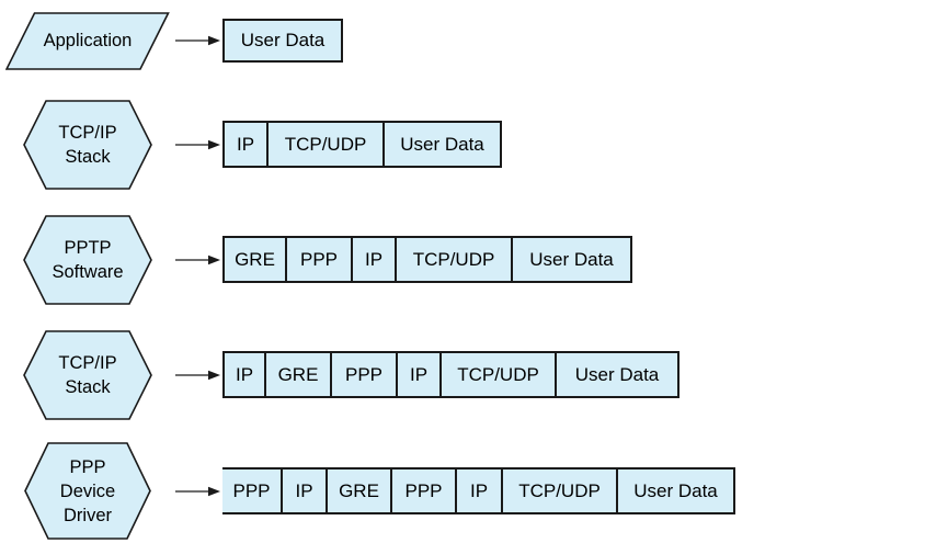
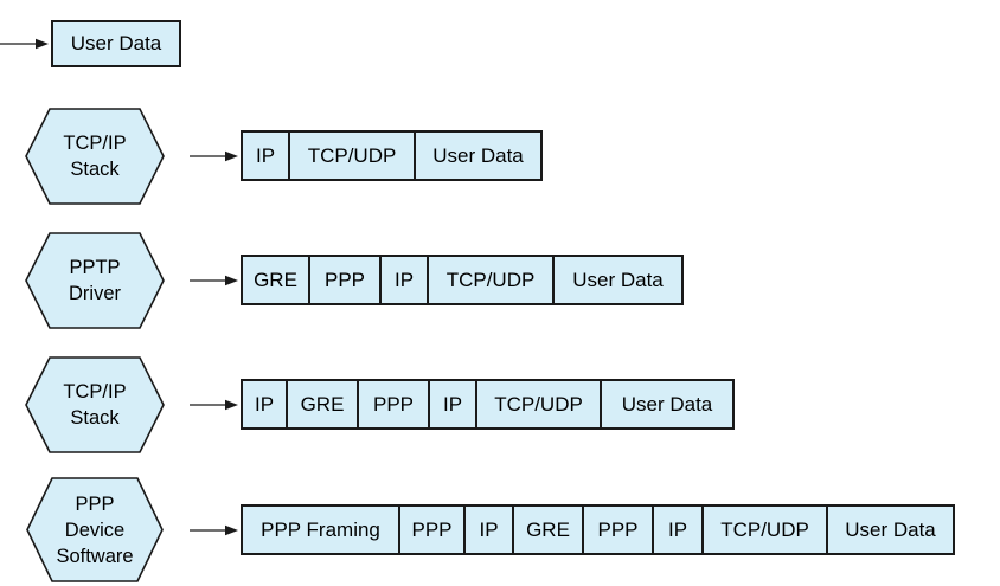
- Application
  User Data
  TCP/IP
  Stack
  IP
  TCP/UDP
  User Data
  PPTP
- Software
+ Driver
  GRE
  PPP
  IP
  TCP/UDP
  User Data
  TCP/IP
  Stack
  IP
  GRE
  PPP
  IP
  TCP/UDP
  User Data
  PPP
  Device
- Driver
+ Software
+ PPP Framing
  PPP
  IP
  GRE
  PPP
  IP
  TCP/UDP
  User Data
